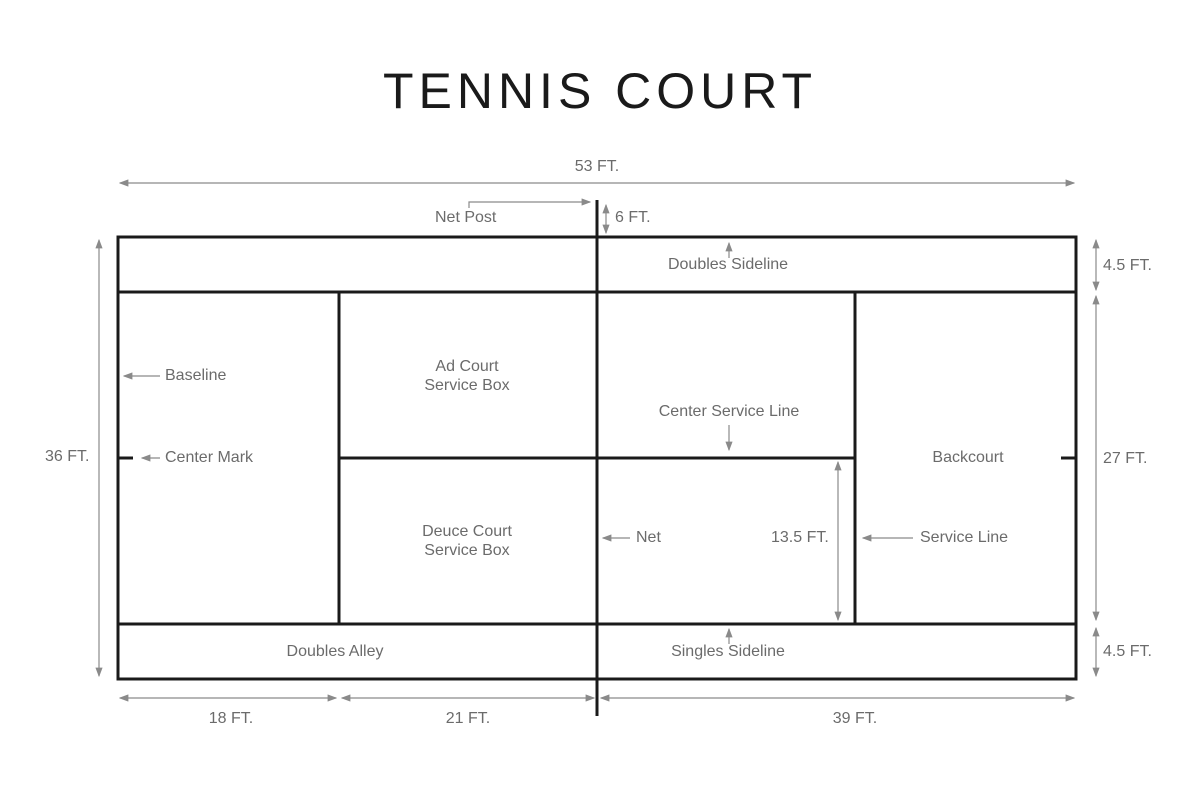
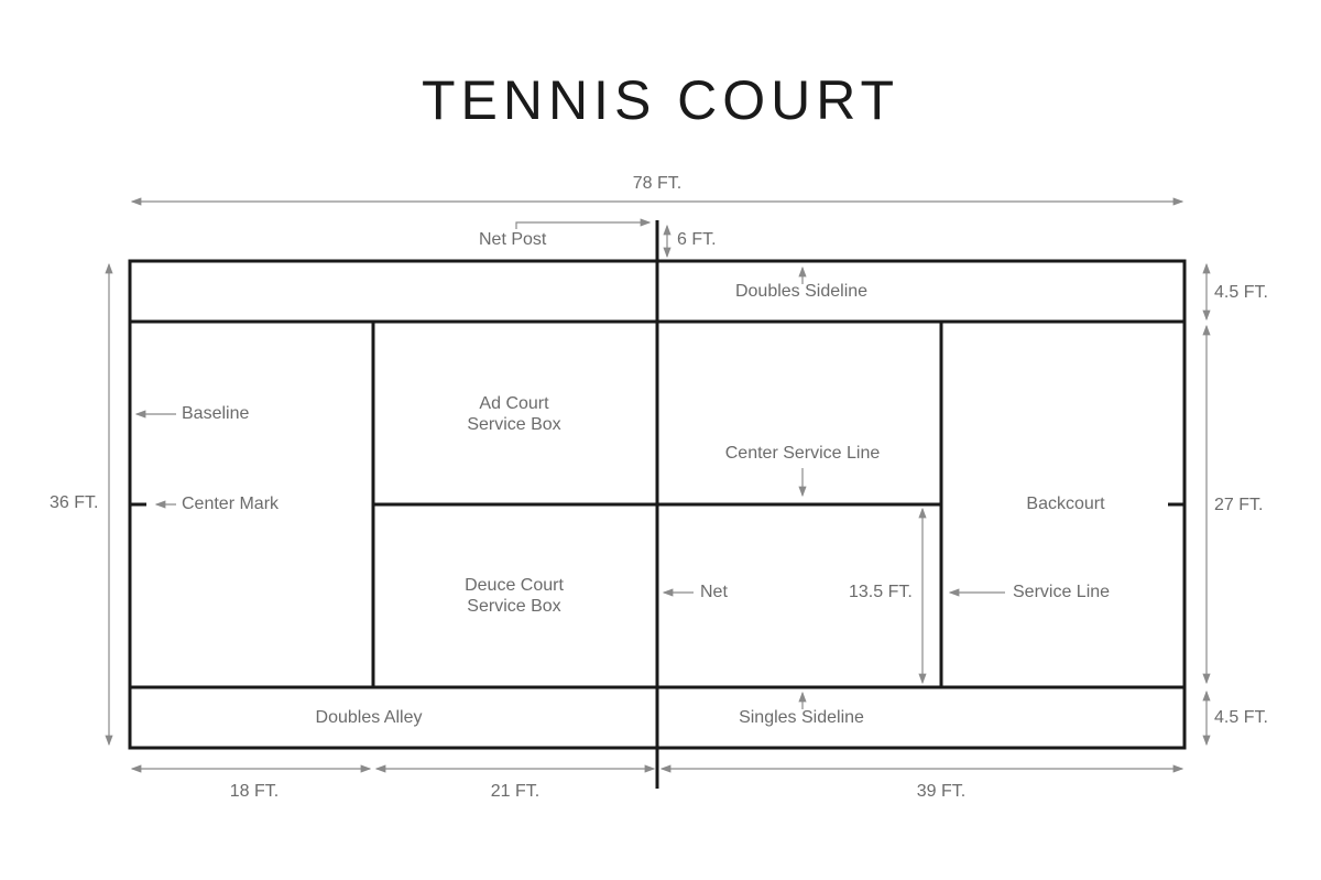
  TENNIS COURT
- 53 FT.
+ 78 FT.
  6 FT.
  36 FT.
  4.5 FT.
  27 FT.
  4.5 FT.
  13.5 FT.
  18 FT.
  21 FT.
  39 FT.
  Net Post
  Doubles Sideline
  Baseline
  Center Mark
  Ad Court
  Service Box
  Center Service Line
  Backcourt
  Deuce Court
  Service Box
  Net
  Service Line
  Doubles Alley
  Singles Sideline
